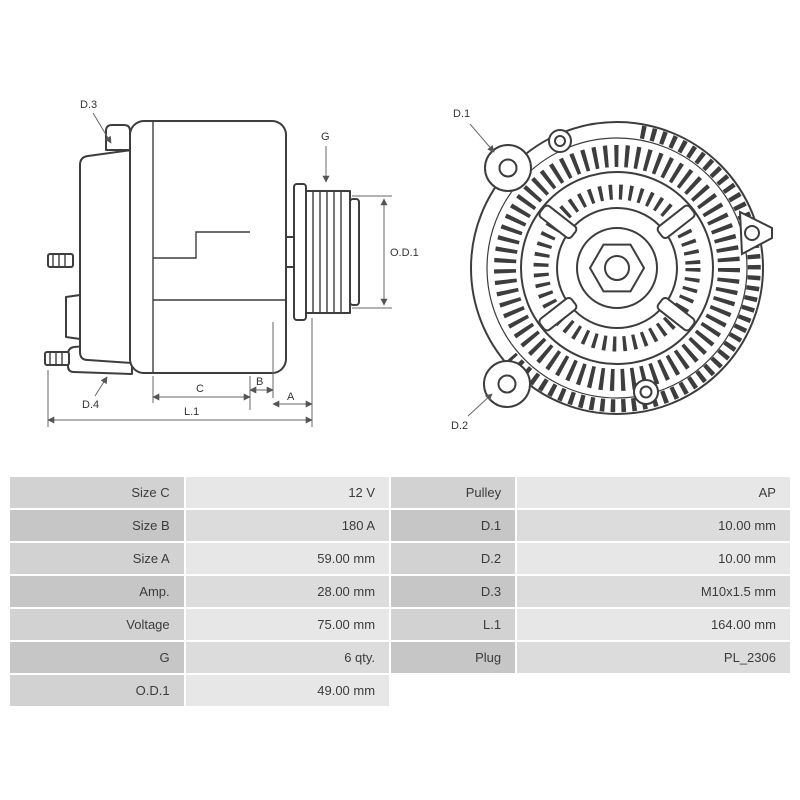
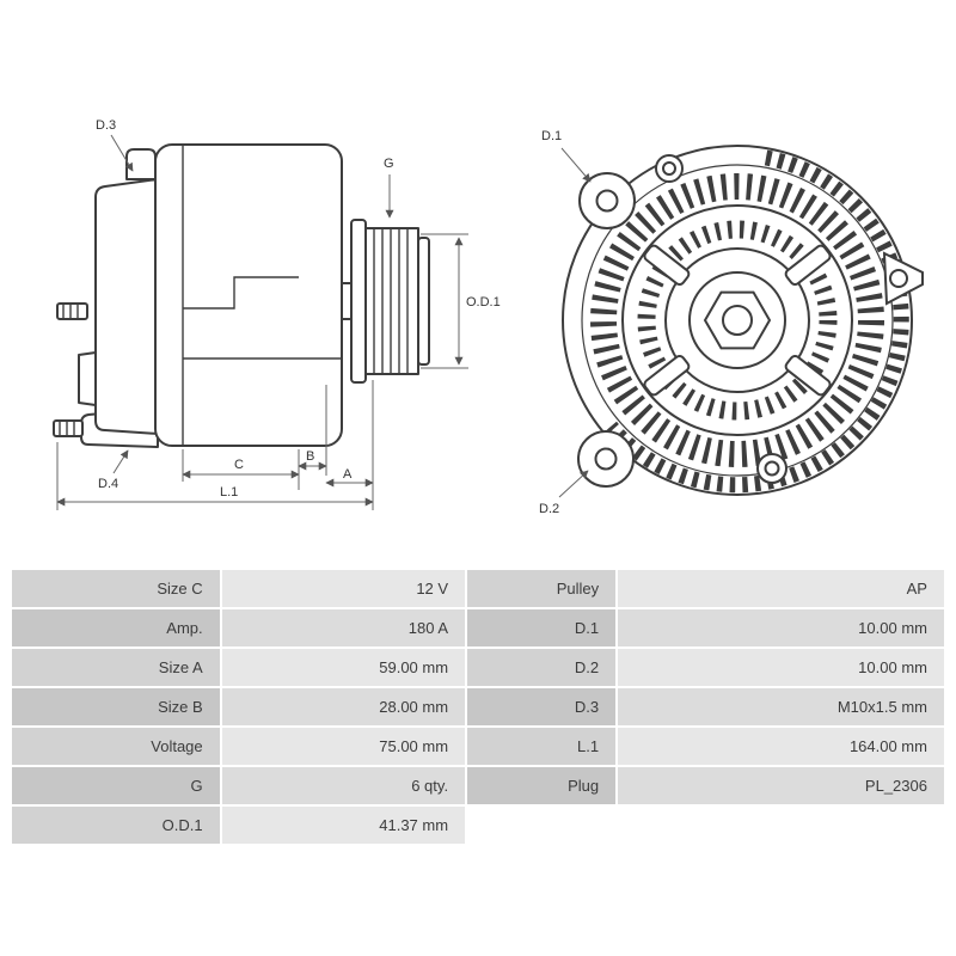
  D.3
  D.4
  G
  O.D.1
  C
  B
  A
  L.1
  D.1
  D.2
  Size C
  12 V
  Pulley
  AP
- Size B
+ Amp.
  180 A
  D.1
  10.00 mm
  Size A
  59.00 mm
  D.2
  10.00 mm
- Amp.
+ Size B
  28.00 mm
  D.3
  M10x1.5 mm
  Voltage
  75.00 mm
  L.1
  164.00 mm
  G
  6 qty.
  Plug
  PL_2306
  O.D.1
- 49.00 mm
+ 41.37 mm
